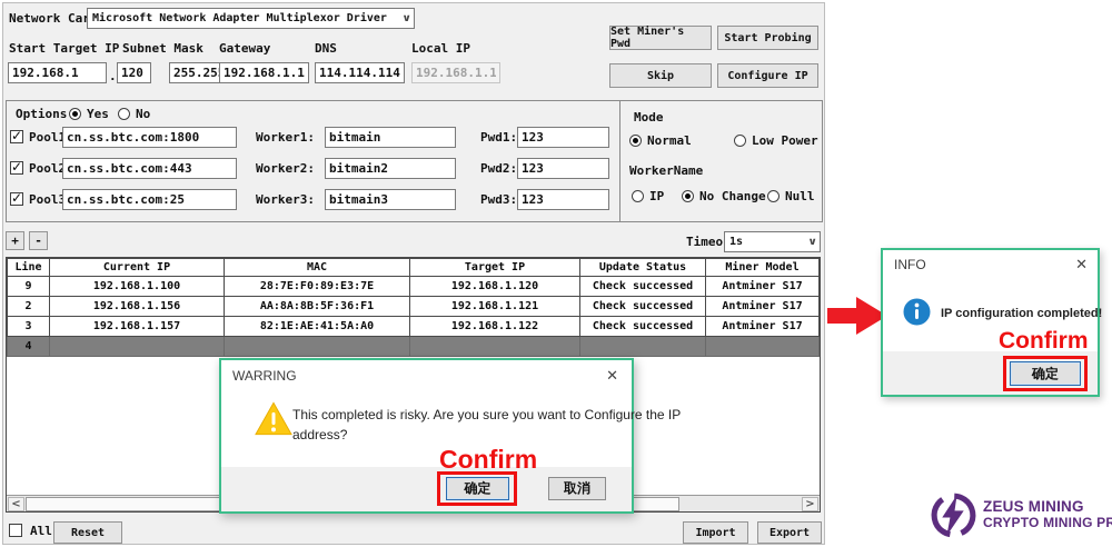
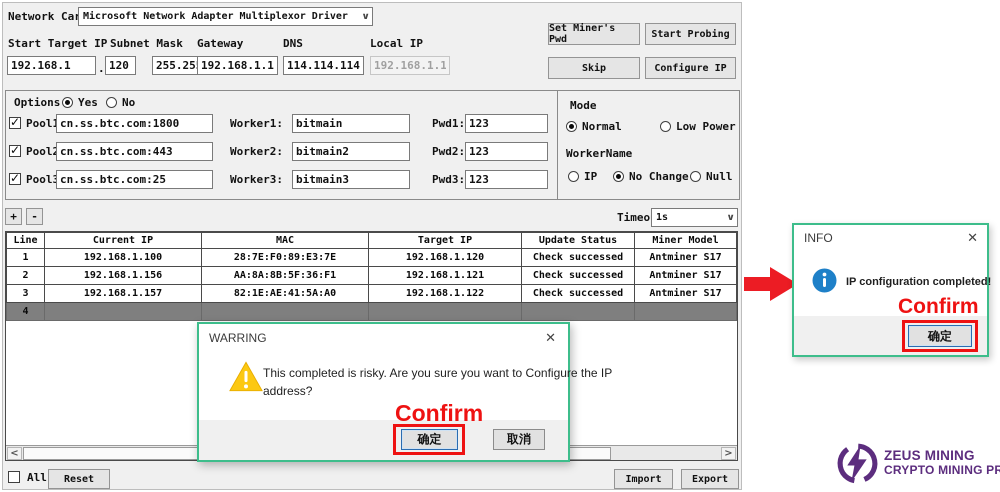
  Network Ca
  Microsoft Network Adapter Multiplexor Driver
  ∨
  Start Target IP
  Subnet Mask
  Gateway
  DNS
  Local IP
  192.168.1
  .
  120
  192.168.1.1
  114.114.114
  192.168.1.1
  Set Miner's Pwd
  Start Probing
  Skip
  Configure IP
  Options
  Yes
  No
  cn.ss.btc.com:1800
  Worker1:
  bitmain
  Pwd1:
  123
  cn.ss.btc.com:443
  Worker2:
  bitmain2
  Pwd2:
  123
  cn.ss.btc.com:25
  Worker3:
  bitmain3
  Pwd3:
  123
  Mode
  Normal
  Low Power
  WorkerName
  IP
  No Change
  Null
  +
  -
  1s
  ∨
  Line	Current IP	MAC	Target IP	Update Status	Miner Model
- 9	192.168.1.100	28:7E:F0:89:E3:7E	192.168.1.120	Check successed	Antminer S17
+ 1	192.168.1.100	28:7E:F0:89:E3:7E	192.168.1.120	Check successed	Antminer S17
  2	192.168.1.156	AA:8A:8B:5F:36:F1	192.168.1.121	Check successed	Antminer S17
  3	192.168.1.157	82:1E:AE:41:5A:A0	192.168.1.122	Check successed	Antminer S17
  4
  <
  >
  All
  Reset
  Import
  Export
  WARRING
  ✕
  This completed is risky. Are you sure you want to Configure the IP
  address?
  Confirm
  确定
  取消
  INFO
  ✕
  IP configuration completed!
  Confirm
  确定
  ZEUS MINING
  CRYPTO MINING PR
